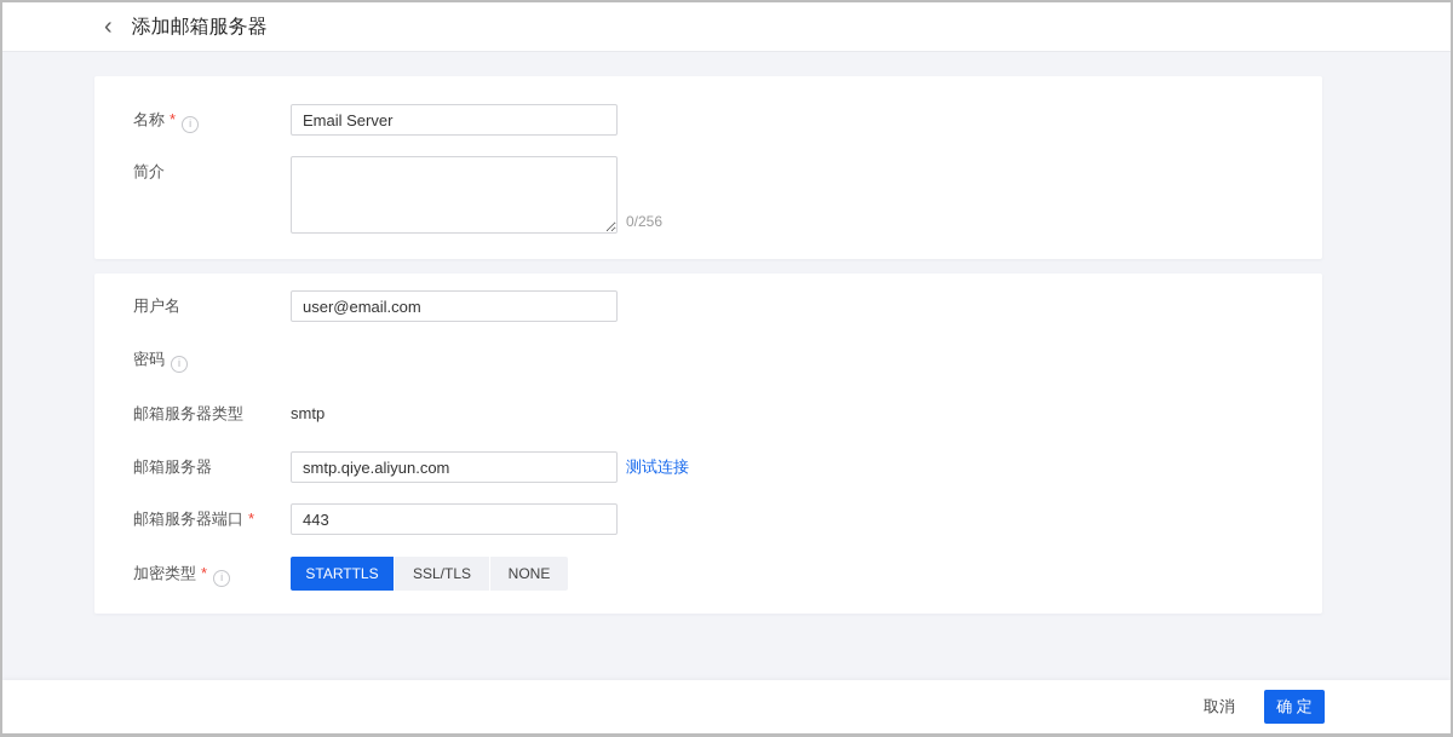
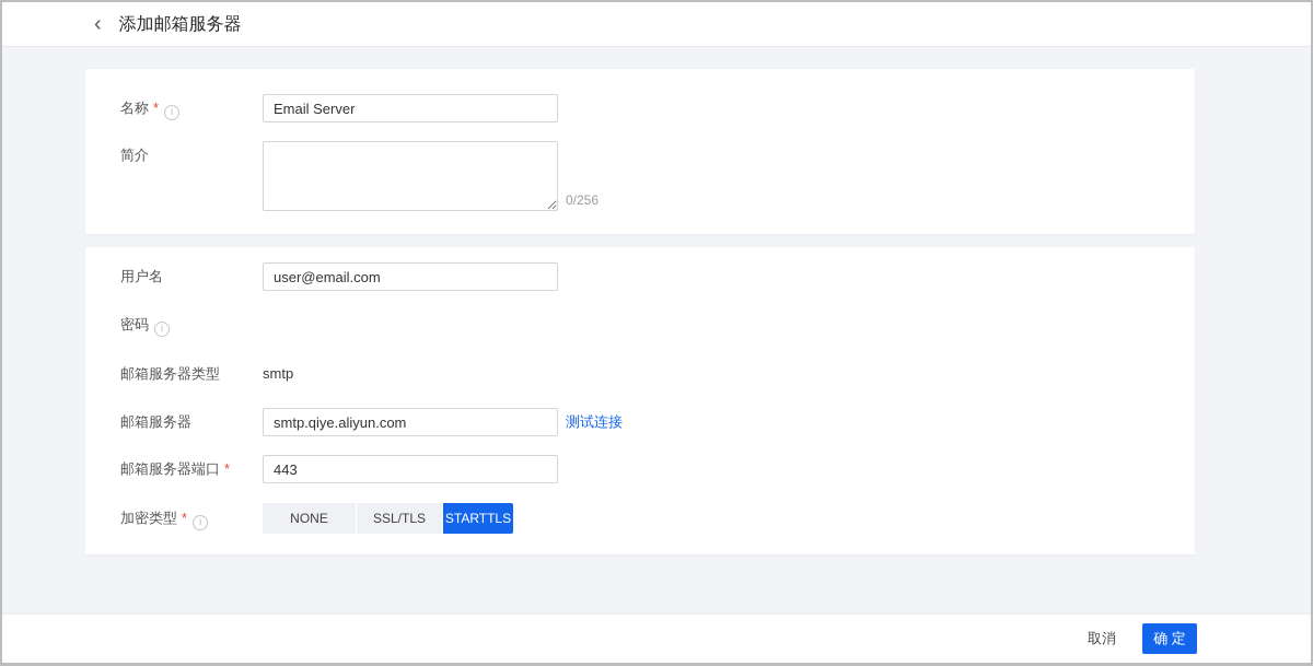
  ‹
  添加邮箱服务器
  名称 * i
  Email Server
  简介
  0/256
  用户名
  user@email.com
  密码 i
  邮箱服务器类型
  smtp
  邮箱服务器
  smtp.qiye.aliyun.com
  测试连接
  邮箱服务器端口 *
  443
  加密类型 * i
- STARTTLS
+ NONE
  SSL/TLS
- NONE
+ STARTTLS
  取消
  确 定
